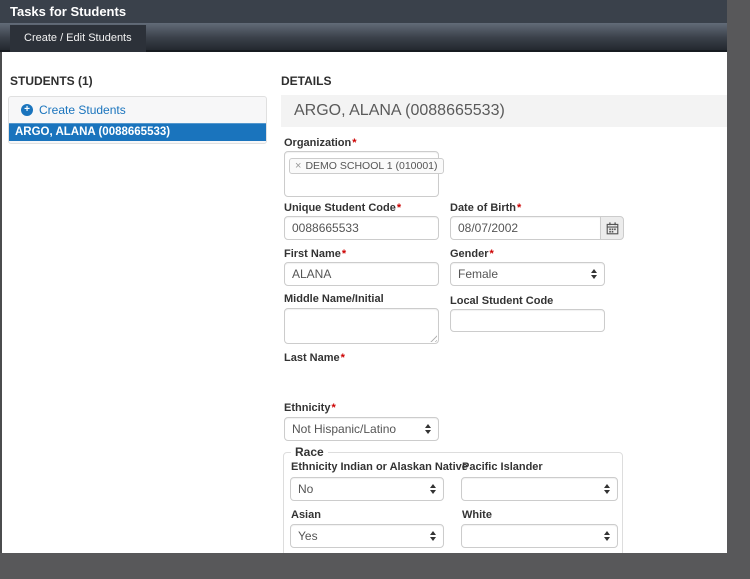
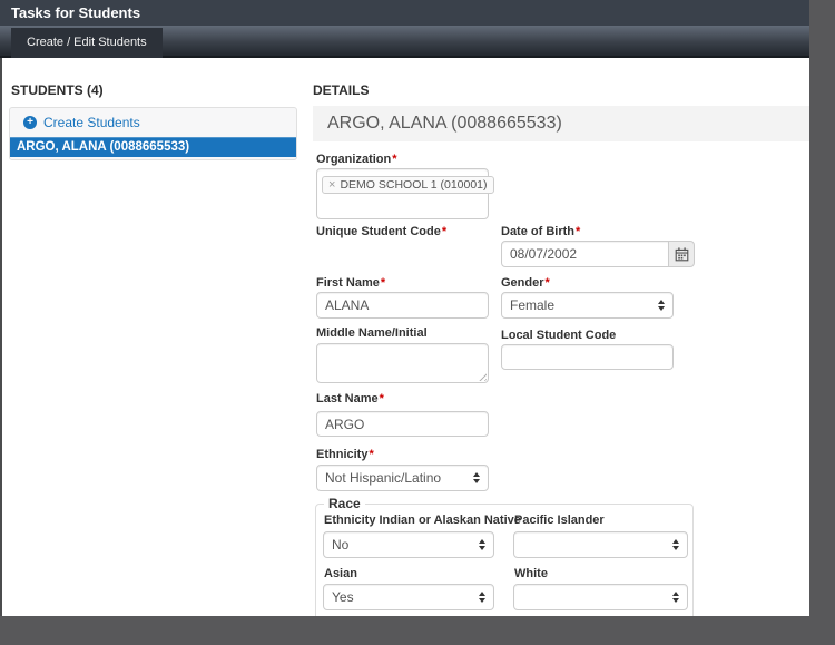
  Tasks for Students
  Create / Edit Students
- STUDENTS (1)
+ STUDENTS (4)
  Create Students
  ARGO, ALANA (0088665533)
  DETAILS
  ARGO, ALANA (0088665533)
  Organization*
  ×
  DEMO SCHOOL 1 (010001)
  Unique Student Code*
- 0088665533
  Date of Birth*
  08/07/2002
  First Name*
  ALANA
  Gender*
  Female
  Middle Name/Initial
  Local Student Code
  Last Name*
+ ARGO
  Ethnicity*
  Not Hispanic/Latino
  Race
  Ethnicity Indian or Alaskan Native
  No
  Pacific Islander
  Asian
  Yes
  White
